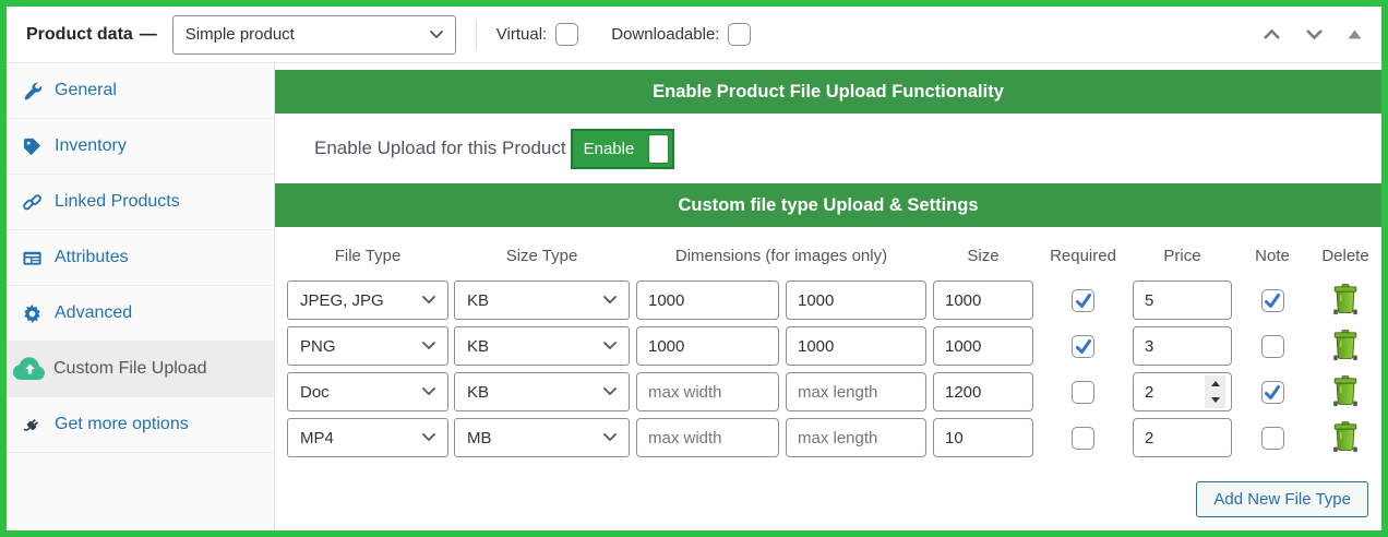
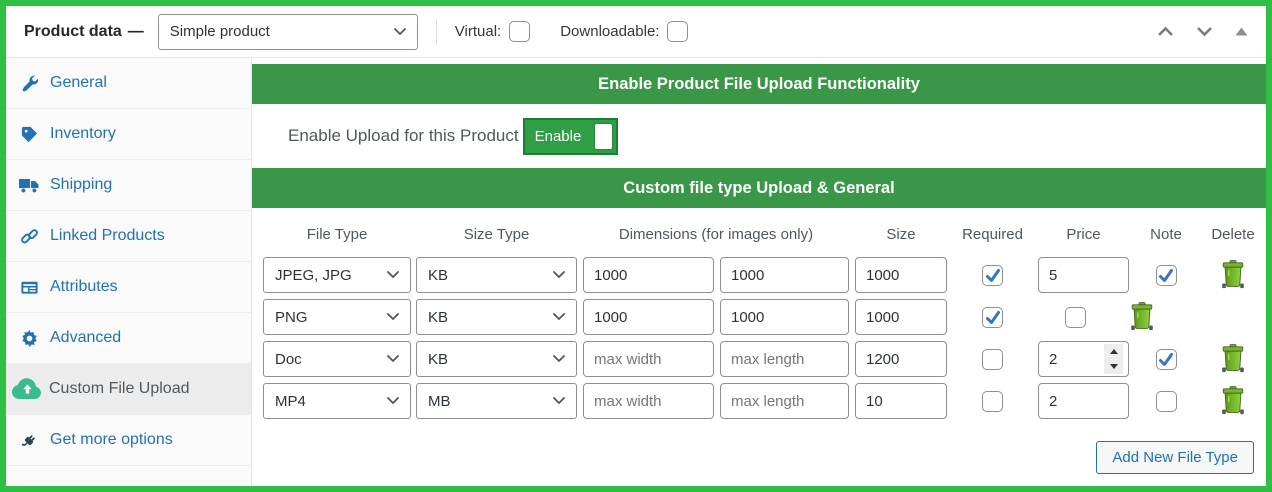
  Product data
  —
  Simple product
  Virtual:
  Downloadable:
  General
  Inventory
+ Shipping
  Linked Products
  Attributes
  Advanced
  Custom File Upload
  Get more options
  Enable Product File Upload Functionality
  Enable Upload for this Product
  Enable
- Custom file type Upload & Settings
+ Custom file type Upload & General
  File Type
  Size Type
  Dimensions (for images only)
  Size
  Required
  Price
  Note
  Delete
  JPEG, JPG
  KB
  1000
  1000
  1000
  5
  PNG
  KB
  1000
  1000
  1000
- 3
  Doc
  KB
  max width
  max length
  1200
  2
  MP4
  MB
  max width
  max length
  10
  2
  Add New File Type
